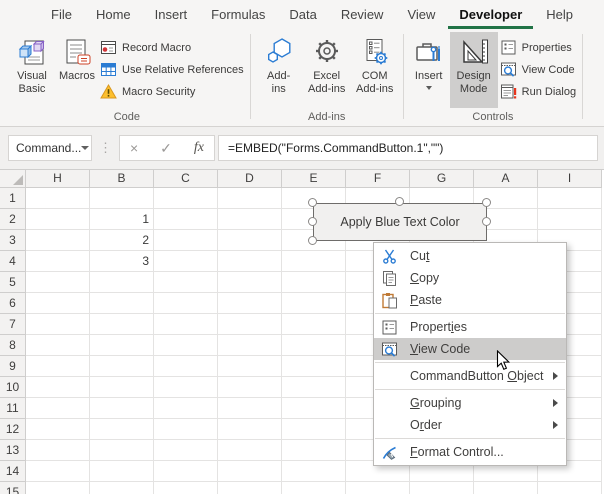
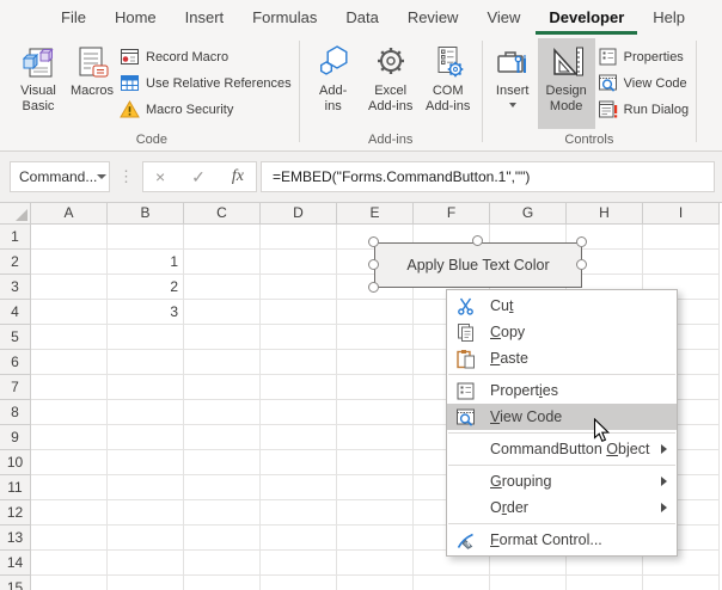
  File
  Home
  Insert
  Formulas
  Data
  Review
  View
  Developer
  Help
  Visual
  Basic
  Macros
  Record Macro
  Use Relative References
  Macro Security
  Code
  Add-
  ins
  Excel
  Add-ins
  COM
  Add-ins
  Add-ins
  Insert
  Design
  Mode
  Properties
  View Code
  Run Dialog
  Controls
  Command...
  ⋮
  ×
  ✓
  fx
  =EMBED("Forms.CommandButton.1","")
- H
+ A
  B
  C
  D
  E
  F
  G
- A
+ H
  I
  1
  2
  1
  3
  2
  4
  3
  5
  6
  7
  8
  9
  10
  11
  12
  13
  14
  15
  Apply Blue Text Color
  Cut
  Copy
  Paste
  Properties
  View Code
  CommandButton Object
  Grouping
  Order
  Format Control...
